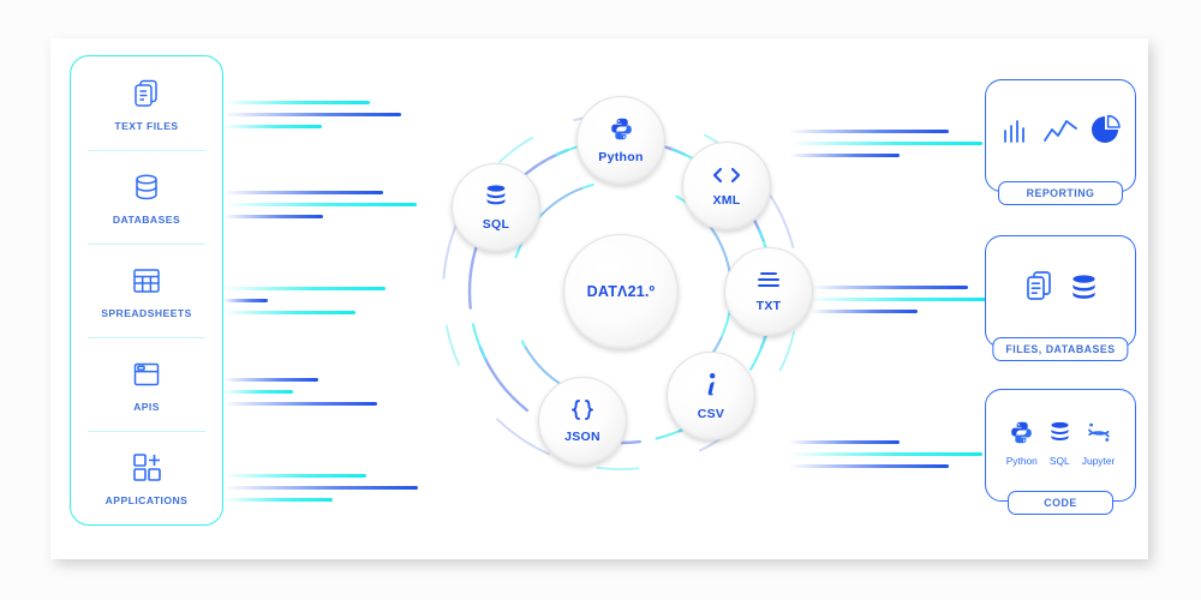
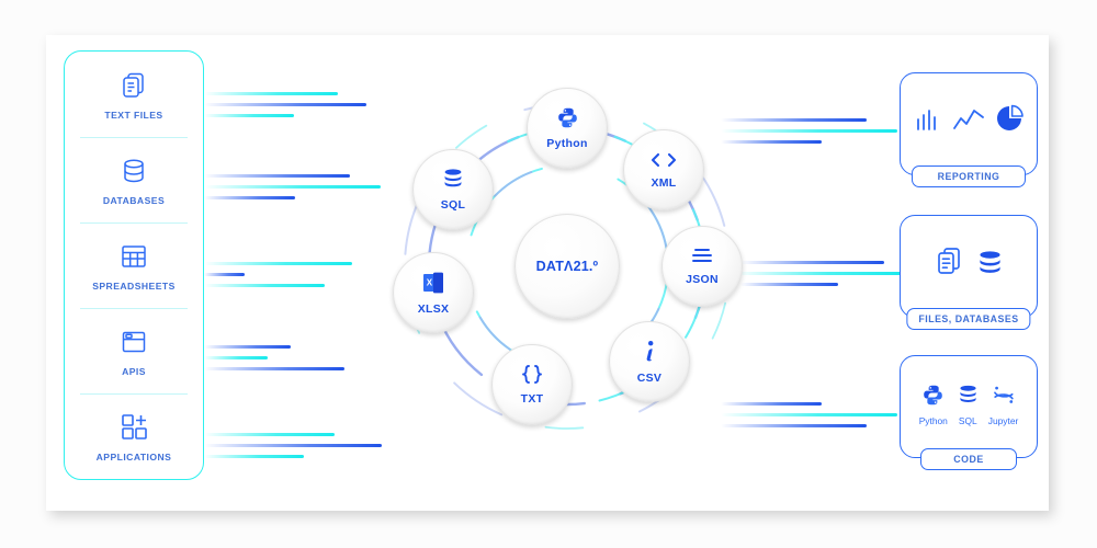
  TEXT FILES
  DATABASES
  SPREADSHEETS
  APIS
  APPLICATIONS
  Python
  XML
- TXT
+ JSON
  CSV
- JSON
+ TXT
+ X
+ XLSX
  SQL
  DATΛ21.º
  REPORTING
  FILES, DATABASES
  Python
  SQL
  Jupyter
  CODE
